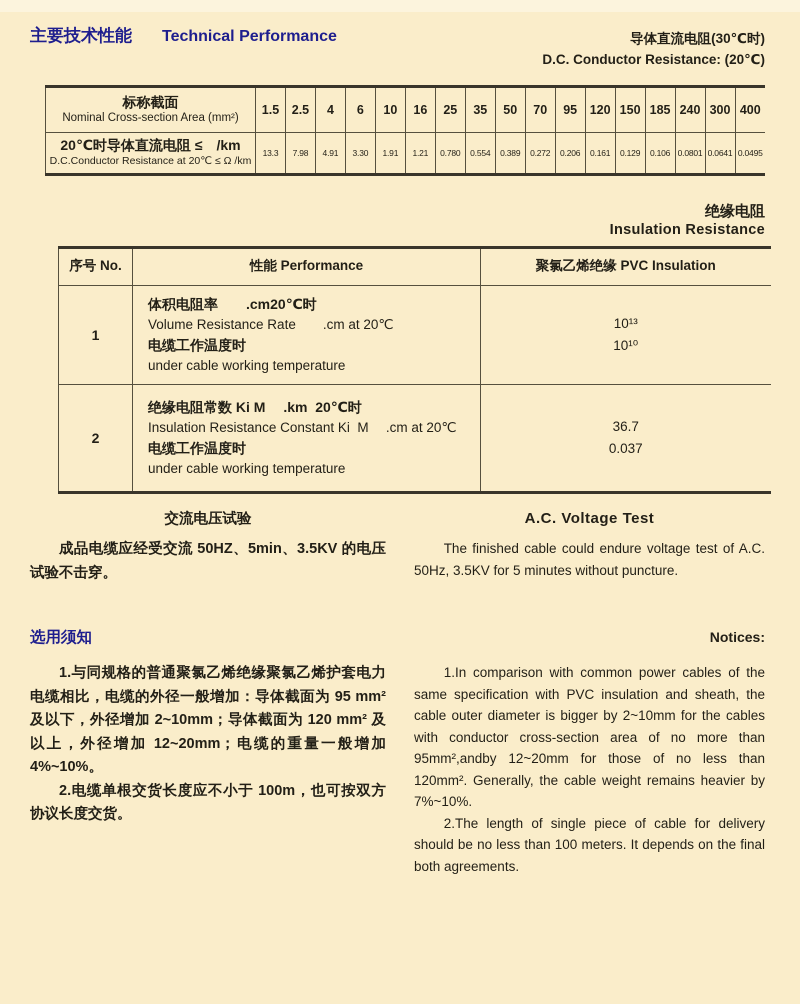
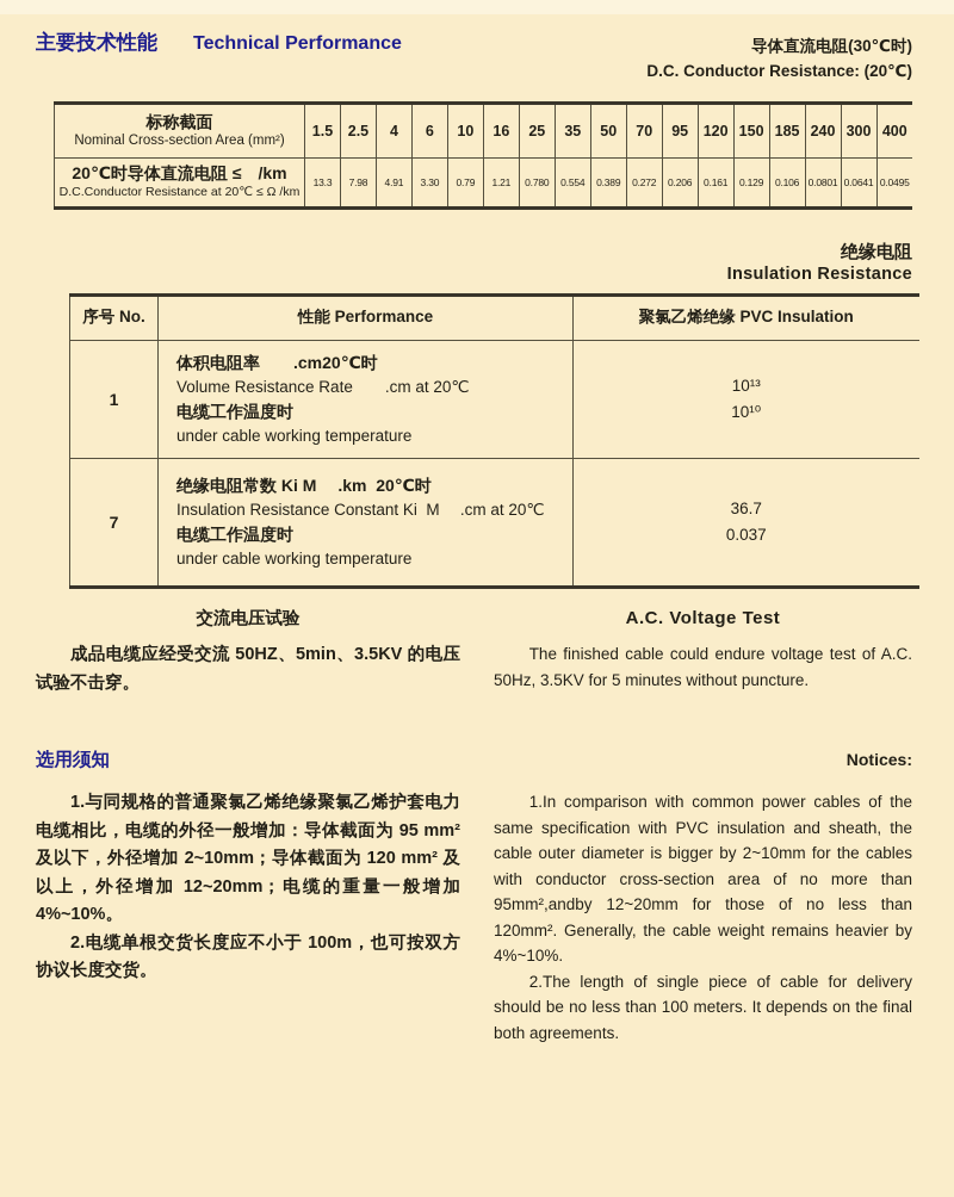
  主要技术性能 Technical Performance
  导体直流电阻(30℃时)
  D.C. Conductor Resistance: (20℃)
  标称截面 Nominal Cross-section Area (mm²)	1.5	2.5	4	6	10	16	25	35	50	70	95	120	150	185	240	300	400
- 20℃时导体直流电阻 ≤ /km D.C.Conductor Resistance at 20℃ ≤ Ω /km	13.3	7.98	4.91	3.30	1.91	1.21	0.780	0.554	0.389	0.272	0.206	0.161	0.129	0.106	0.0801	0.0641	0.0495
+ 20℃时导体直流电阻 ≤ /km D.C.Conductor Resistance at 20℃ ≤ Ω /km	13.3	7.98	4.91	3.30	0.79	1.21	0.780	0.554	0.389	0.272	0.206	0.161	0.129	0.106	0.0801	0.0641	0.0495
  绝缘电阻
  Insulation Resistance
  序号 No.	性能 Performance	聚氯乙烯绝缘 PVC Insulation
  1	体积电阻率 .cm20℃时 Volume Resistance Rate .cm at 20℃ 电缆工作温度时 under cable working temperature	10¹³ 10¹⁰
- 2	绝缘电阻常数 Ki M .km 20℃时 Insulation Resistance Constant Ki M .cm at 20℃ 电缆工作温度时 under cable working temperature	36.7 0.037
+ 7	绝缘电阻常数 Ki M .km 20℃时 Insulation Resistance Constant Ki M .cm at 20℃ 电缆工作温度时 under cable working temperature	36.7 0.037
  交流电压试验
  成品电缆应经受交流 50HZ、5min、3.5KV 的电压试验不击穿。
  A.C. Voltage Test
  The finished cable could endure voltage test of A.C. 50Hz, 3.5KV for 5 minutes without puncture.
  选用须知
  Notices:
  1.与同规格的普通聚氯乙烯绝缘聚氯乙烯护套电力电缆相比，电缆的外径一般增加：导体截面为 95 mm² 及以下，外径增加 2~10mm；导体截面为 120 mm² 及以上，外径增加 12~20mm；电缆的重量一般增加 4%~10%。
  2.电缆单根交货长度应不小于 100m，也可按双方协议长度交货。
- 1.In comparison with common power cables of the same specification with PVC insulation and sheath, the cable outer diameter is bigger by 2~10mm for the cables with conductor cross-section area of no more than 95mm²,andby 12~20mm for those of no less than 120mm². Generally, the cable weight remains heavier by 7%~10%.
+ 1.In comparison with common power cables of the same specification with PVC insulation and sheath, the cable outer diameter is bigger by 2~10mm for the cables with conductor cross-section area of no more than 95mm²,andby 12~20mm for those of no less than 120mm². Generally, the cable weight remains heavier by 4%~10%.
  2.The length of single piece of cable for delivery should be no less than 100 meters. It depends on the final both agreements.
